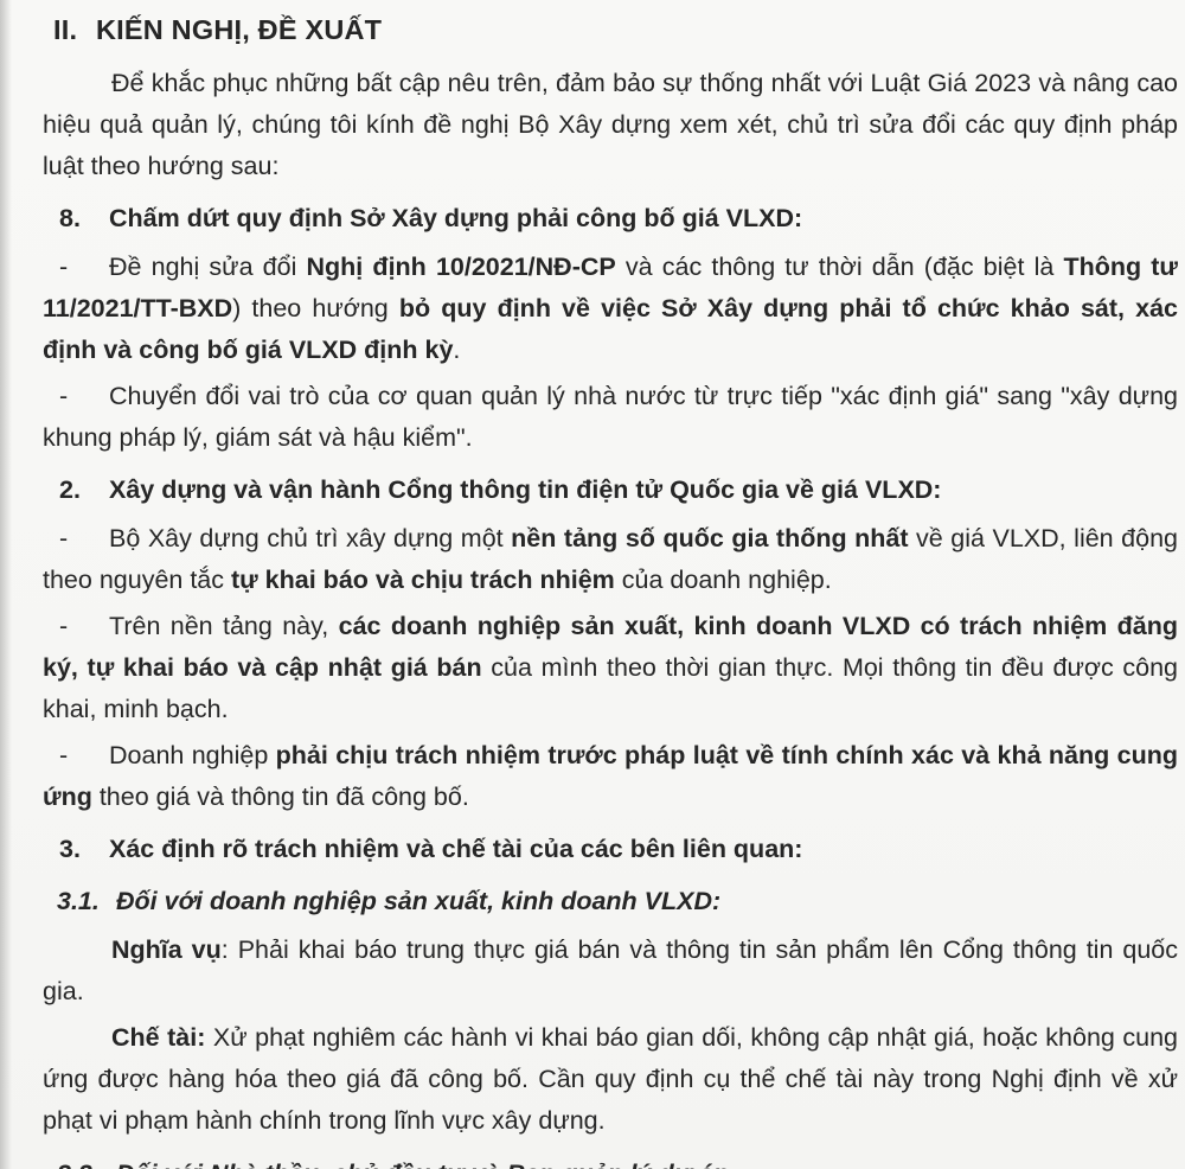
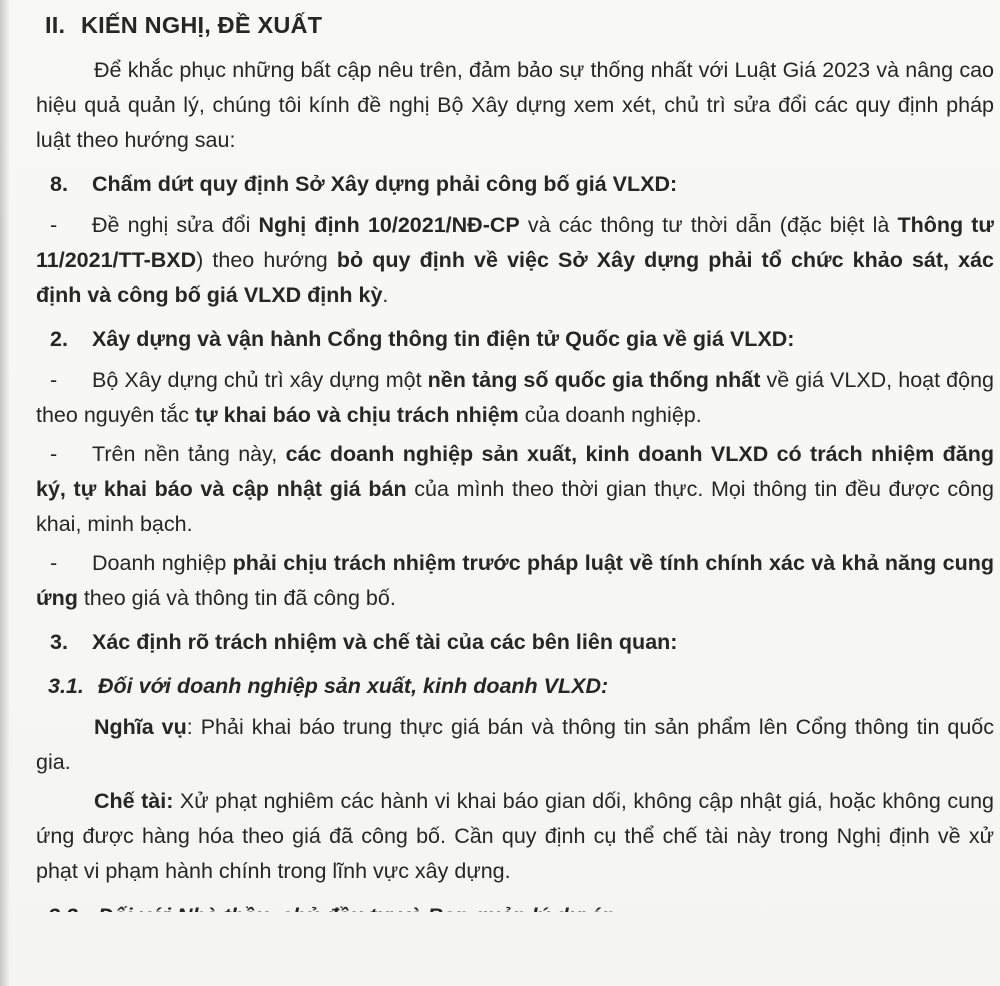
  II. KIẾN NGHỊ, ĐỀ XUẤT
  Để khắc phục những bất cập nêu trên, đảm bảo sự thống nhất với Luật Giá 2023 và nâng cao hiệu quả quản lý, chúng tôi kính đề nghị Bộ Xây dựng xem xét, chủ trì sửa đổi các quy định pháp luật theo hướng sau:
  8. Chấm dứt quy định Sở Xây dựng phải công bố giá VLXD:
  - Đề nghị sửa đổi Nghị định 10/2021/NĐ-CP và các thông tư thời dẫn (đặc biệt là Thông tư 11/2021/TT-BXD) theo hướng bỏ quy định về việc Sở Xây dựng phải tổ chức khảo sát, xác định và công bố giá VLXD định kỳ.
- - Chuyển đổi vai trò của cơ quan quản lý nhà nước từ trực tiếp "xác định giá" sang "xây dựng khung pháp lý, giám sát và hậu kiểm".
  2. Xây dựng và vận hành Cổng thông tin điện tử Quốc gia về giá VLXD:
- - Bộ Xây dựng chủ trì xây dựng một nền tảng số quốc gia thống nhất về giá VLXD, liên động theo nguyên tắc tự khai báo và chịu trách nhiệm của doanh nghiệp.
+ - Bộ Xây dựng chủ trì xây dựng một nền tảng số quốc gia thống nhất về giá VLXD, hoạt động theo nguyên tắc tự khai báo và chịu trách nhiệm của doanh nghiệp.
  - Trên nền tảng này, các doanh nghiệp sản xuất, kinh doanh VLXD có trách nhiệm đăng ký, tự khai báo và cập nhật giá bán của mình theo thời gian thực. Mọi thông tin đều được công khai, minh bạch.
  - Doanh nghiệp phải chịu trách nhiệm trước pháp luật về tính chính xác và khả năng cung ứng theo giá và thông tin đã công bố.
  3. Xác định rõ trách nhiệm và chế tài của các bên liên quan:
  3.1. Đối với doanh nghiệp sản xuất, kinh doanh VLXD:
  Nghĩa vụ: Phải khai báo trung thực giá bán và thông tin sản phẩm lên Cổng thông tin quốc gia.
  Chế tài: Xử phạt nghiêm các hành vi khai báo gian dối, không cập nhật giá, hoặc không cung ứng được hàng hóa theo giá đã công bố. Cần quy định cụ thể chế tài này trong Nghị định về xử phạt vi phạm hành chính trong lĩnh vực xây dựng.
